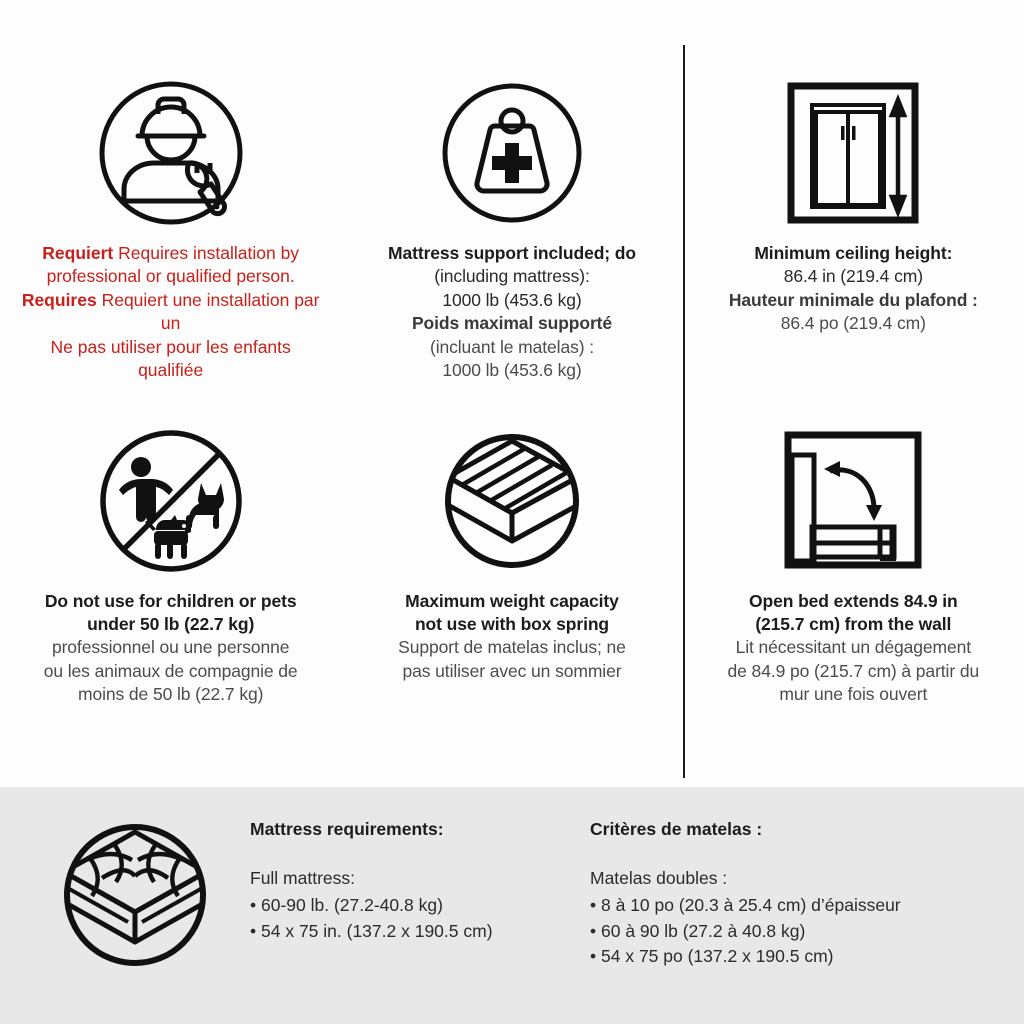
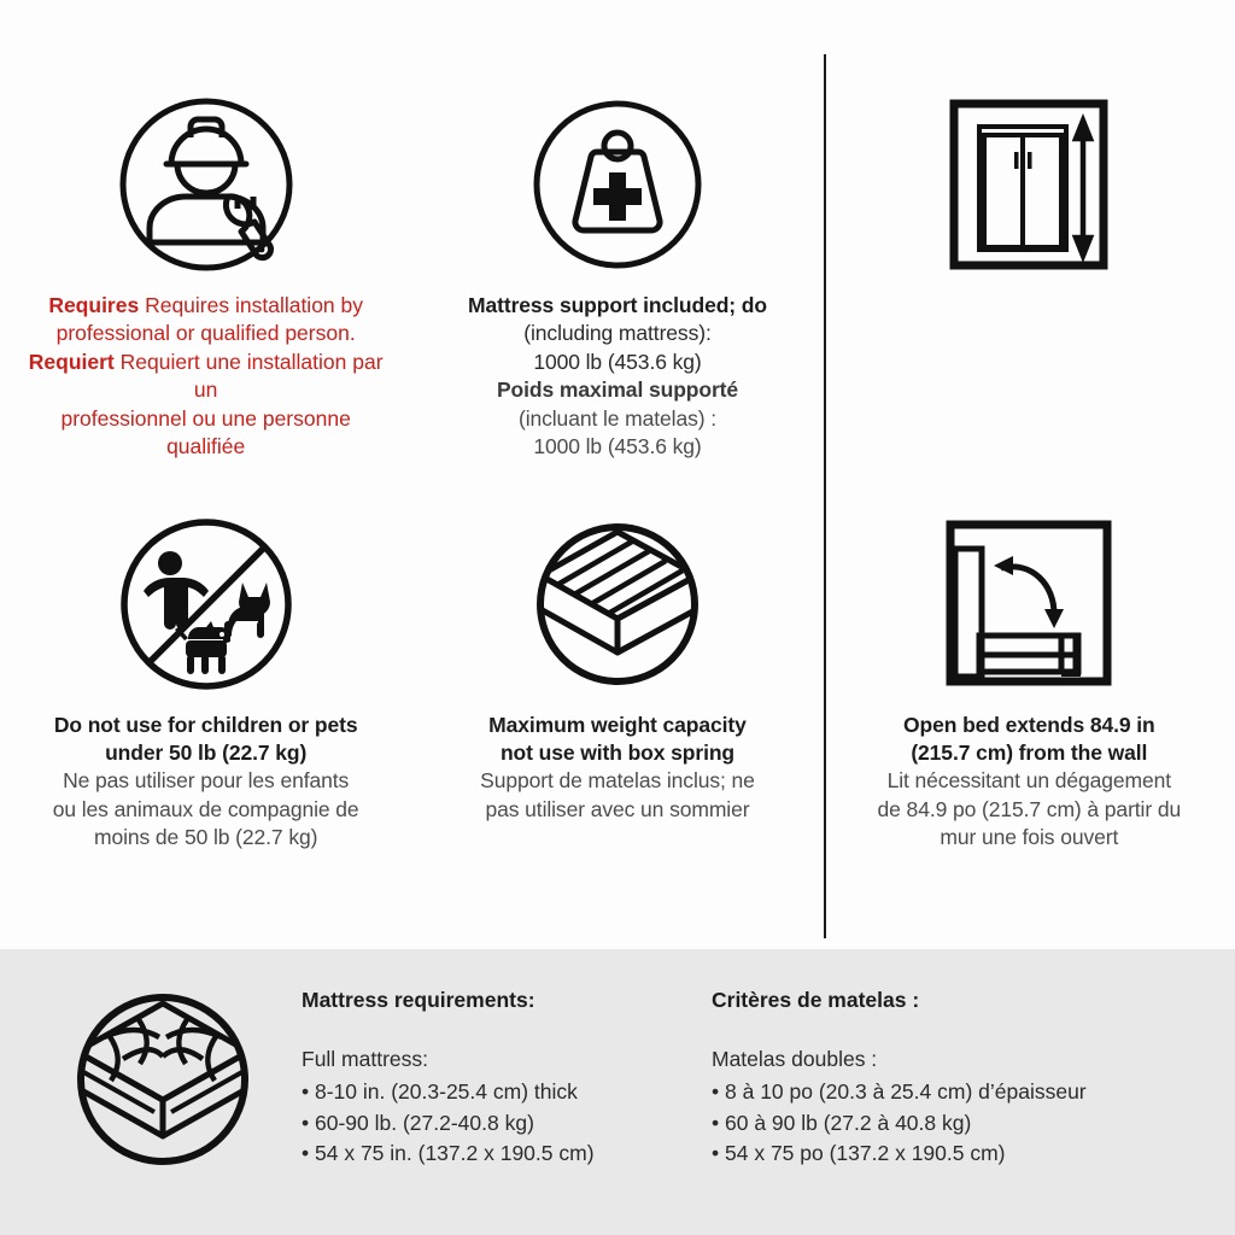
- Requiert Requires installation by
+ Requires Requires installation by
  professional or qualified person.
- Requires Requiert une installation par un
+ Requiert Requiert une installation par un
- Ne pas utiliser pour les enfants
+ professionnel ou une personne
  qualifiée
  Mattress support included; do
  (including mattress):
  1000 lb (453.6 kg)
  Poids maximal supporté
  (incluant le matelas) :
  1000 lb (453.6 kg)
- Minimum ceiling height:
- 86.4 in (219.4 cm)
- Hauteur minimale du plafond :
- 86.4 po (219.4 cm)
  Do not use for children or pets
  under 50 lb (22.7 kg)
- professionnel ou une personne
+ Ne pas utiliser pour les enfants
  ou les animaux de compagnie de
  moins de 50 lb (22.7 kg)
  Maximum weight capacity
  not use with box spring
  Support de matelas inclus; ne
  pas utiliser avec un sommier
  Open bed extends 84.9 in
  (215.7 cm) from the wall
  Lit nécessitant un dégagement
  de 84.9 po (215.7 cm) à partir du
  mur une fois ouvert
  Mattress requirements:
  Full mattress:
+ 8-10 in. (20.3-25.4 cm) thick
  60-90 lb. (27.2-40.8 kg)
  54 x 75 in. (137.2 x 190.5 cm)
  Critères de matelas :
  Matelas doubles :
  8 à 10 po (20.3 à 25.4 cm) d’épaisseur
  60 à 90 lb (27.2 à 40.8 kg)
  54 x 75 po (137.2 x 190.5 cm)
